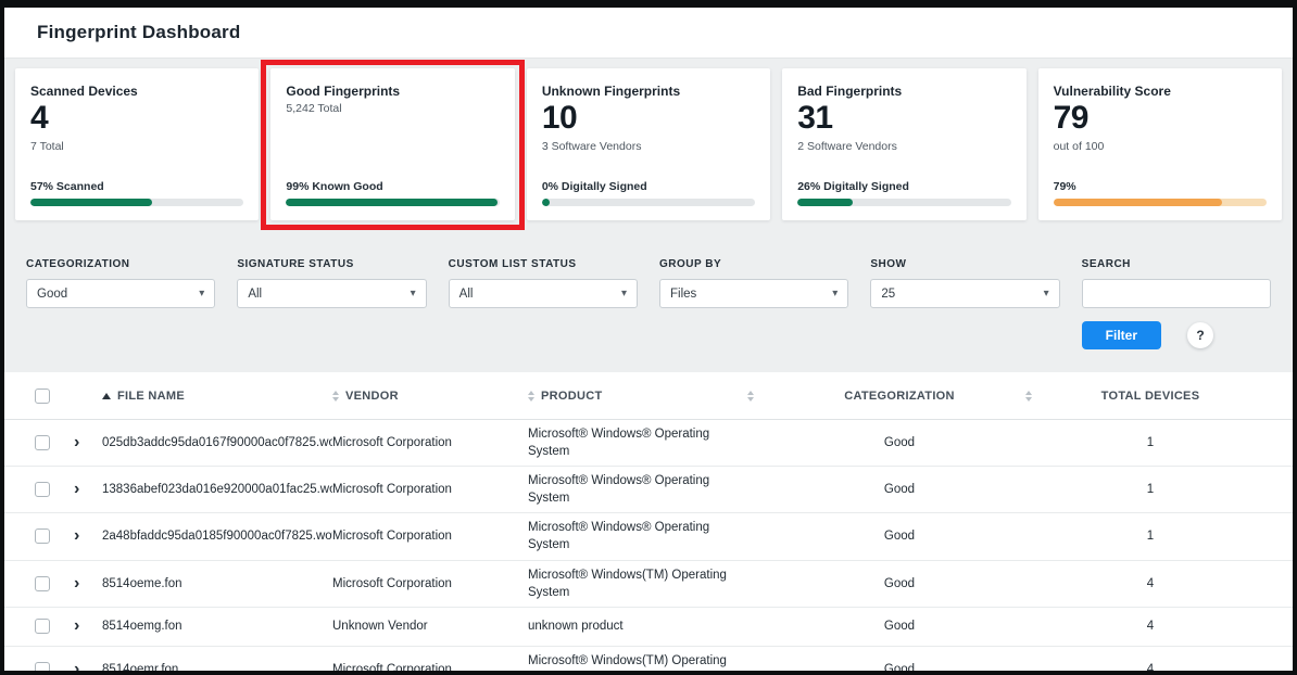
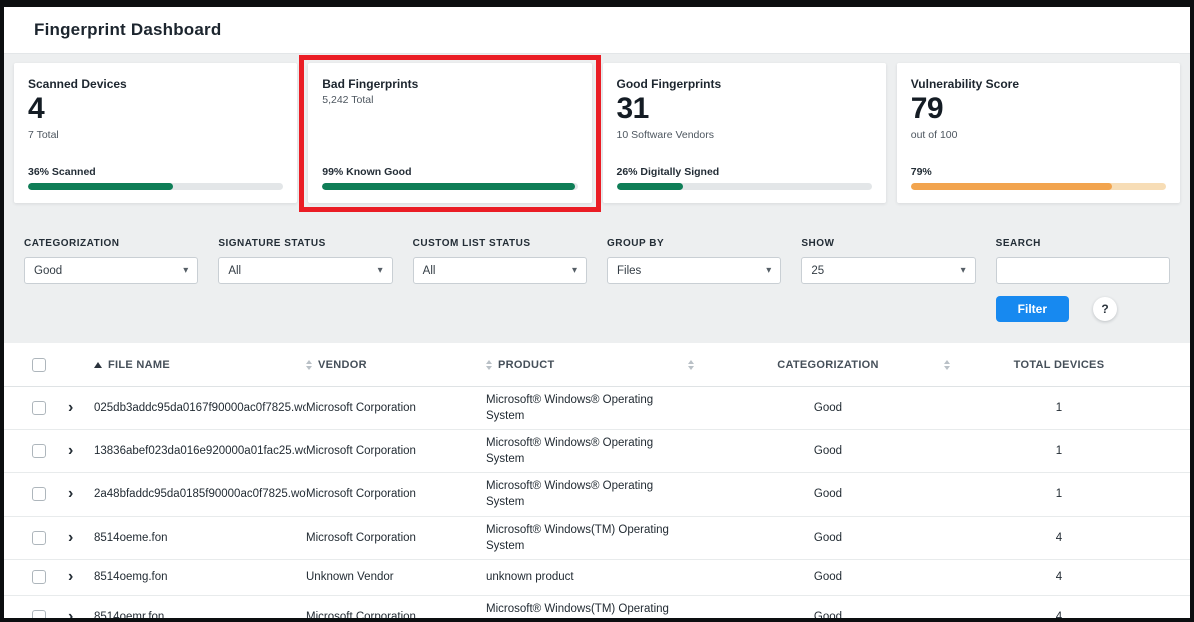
  Fingerprint Dashboard
  Scanned Devices
  4
  7 Total
- 57% Scanned
+ 36% Scanned
- Good Fingerprints
+ Bad Fingerprints
  5,242 Total
  99% Known Good
- Unknown Fingerprints
- 10
- 3 Software Vendors
- 0% Digitally Signed
- Bad Fingerprints
+ Good Fingerprints
  31
- 2 Software Vendors
+ 10 Software Vendors
  26% Digitally Signed
  Vulnerability Score
  79
  out of 100
  79%
  CATEGORIZATION
  Good
  ▾
  SIGNATURE STATUS
  All
  ▾
  CUSTOM LIST STATUS
  All
  ▾
  GROUP BY
  Files
  ▾
  SHOW
  25
  ▾
  SEARCH
  Filter
  ?
  FILE NAME
  VENDOR
  PRODUCT
  CATEGORIZATION
  TOTAL DEVICES
  ›
  025db3addc95da0167f90000ac0f7825.wo
  Microsoft Corporation
  Microsoft® Windows® Operating System
  Good
  1
  ›
  13836abef023da016e920000a01fac25.w
  Microsoft Corporation
  Microsoft® Windows® Operating System
  Good
  1
  ›
  2a48bfaddc95da0185f90000ac0f7825.wo
  Microsoft Corporation
  Microsoft® Windows® Operating System
  Good
  1
  ›
  8514oeme.fon
  Microsoft Corporation
  Microsoft® Windows(TM) Operating System
  Good
  4
  ›
  8514oemg.fon
  Unknown Vendor
  unknown product
  Good
  4
  ›
  8514oemr.fon
  Microsoft Corporation
  Microsoft® Windows(TM) Operating
  Good
  4
